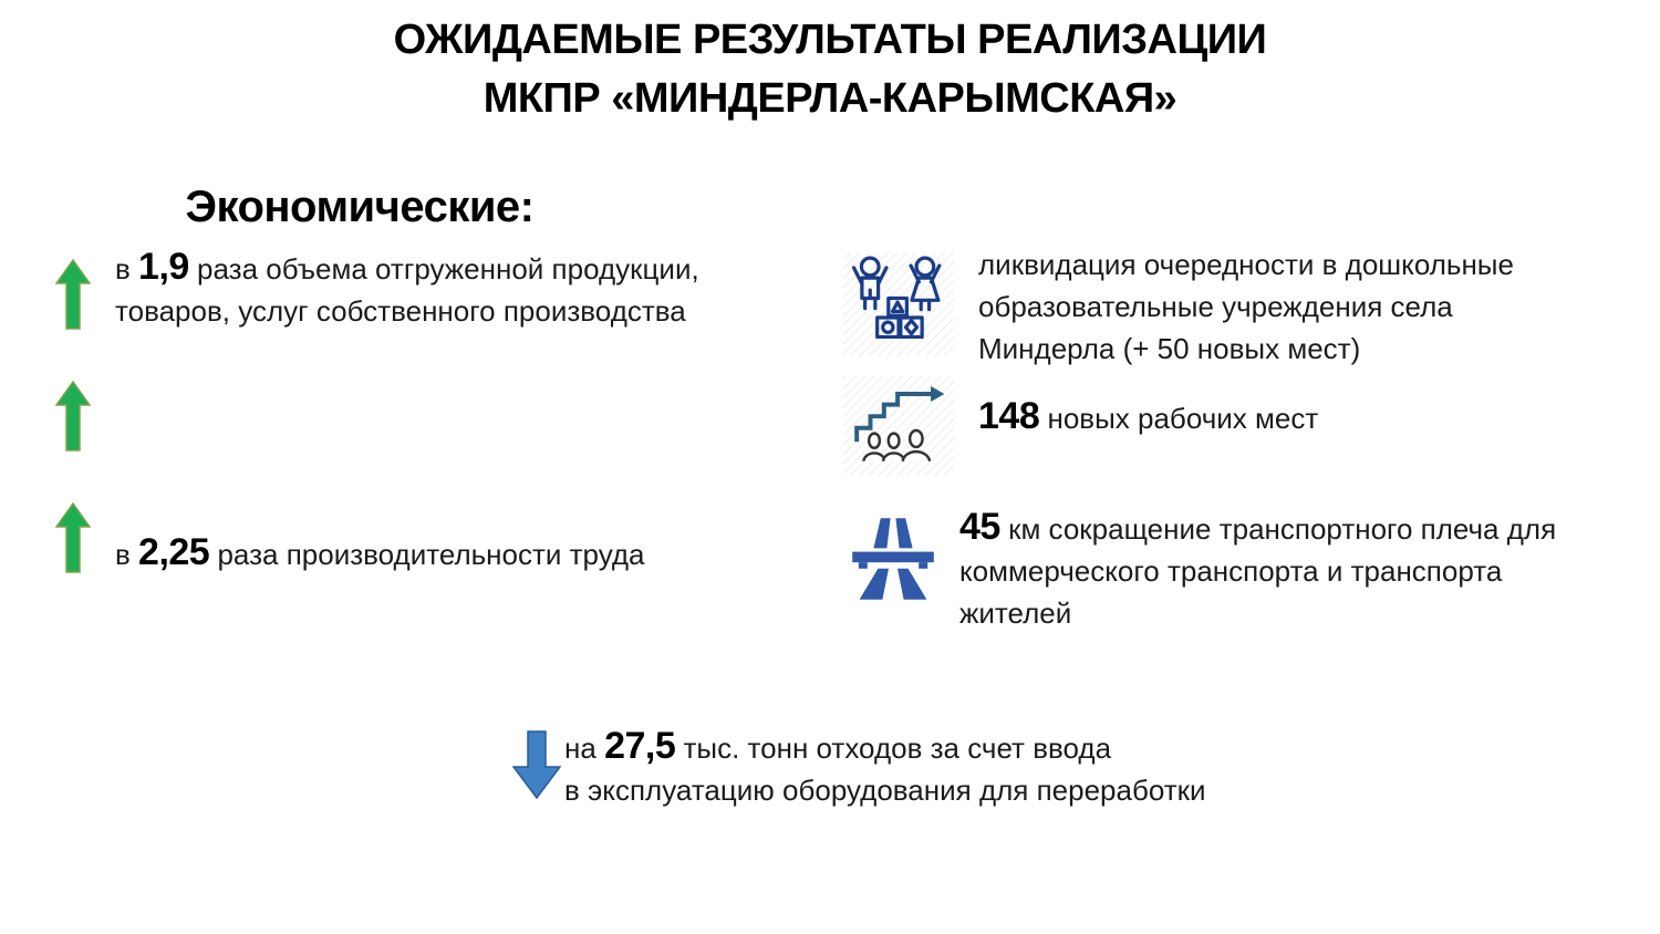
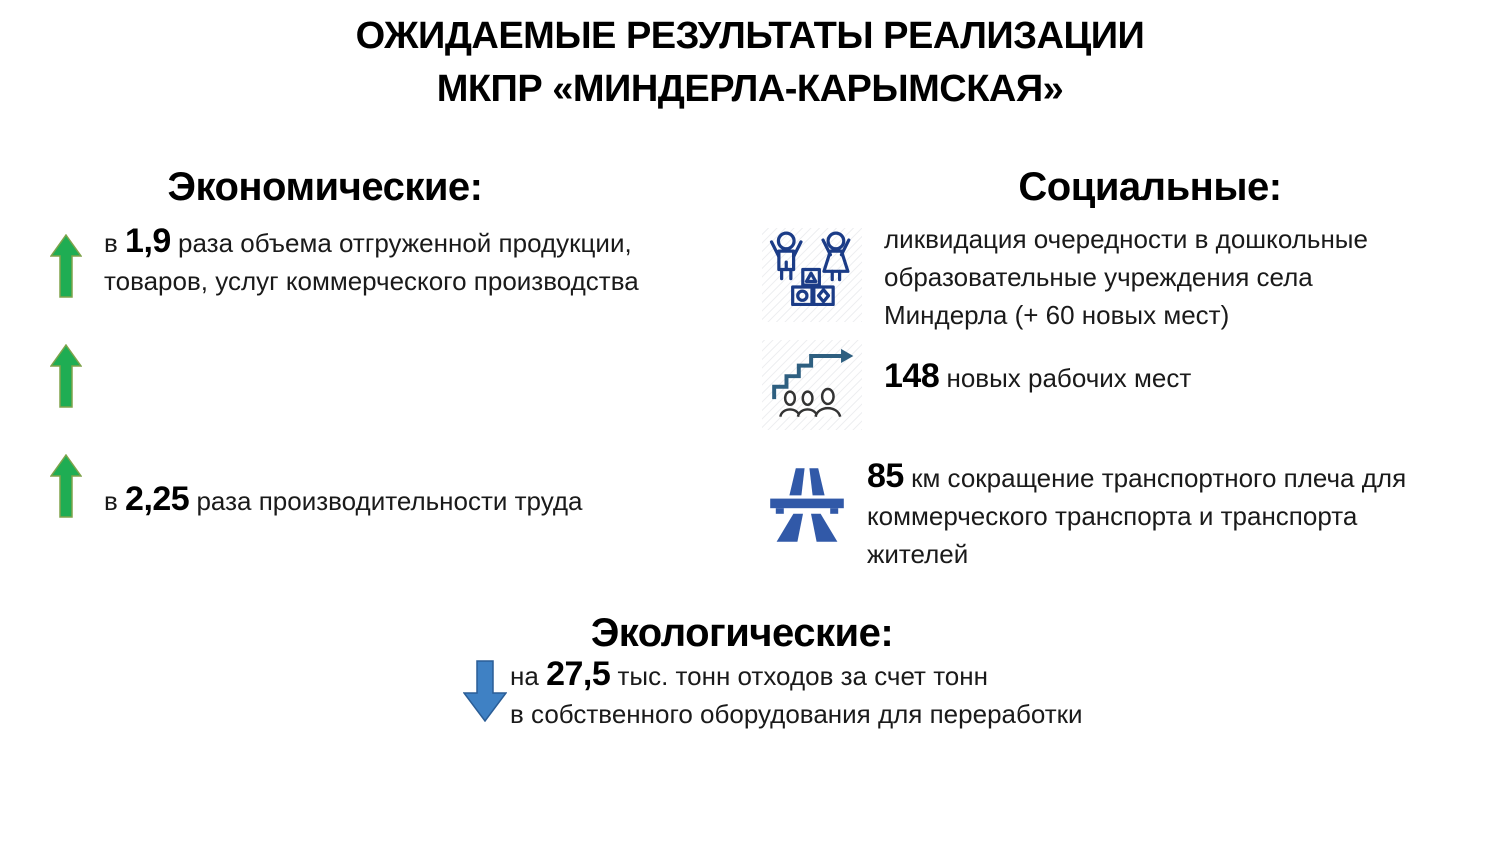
  ОЖИДАЕМЫЕ РЕЗУЛЬТАТЫ РЕАЛИЗАЦИИ
  МКПР «МИНДЕРЛА-КАРЫМСКАЯ»
  Экономические:
+ Социальные:
+ Экологические:
- в 1,9 раза объема отгруженной продукции, товаров, услуг собственного производства
+ в 1,9 раза объема отгруженной продукции, товаров, услуг коммерческого производства
  в 2,25 раза производительности труда
- ликвидация очередности в дошкольные образовательные учреждения села Миндерла (+ 50 новых мест)
+ ликвидация очередности в дошкольные образовательные учреждения села Миндерла (+ 60 новых мест)
  148 новых рабочих мест
- 45 км сокращение транспортного плеча для коммерческого транспорта и транспорта жителей
+ 85 км сокращение транспортного плеча для коммерческого транспорта и транспорта жителей
- на 27,5 тыс. тонн отходов за счет ввода
+ на 27,5 тыс. тонн отходов за счет тонн
- в эксплуатацию оборудования для переработки
+ в собственного оборудования для переработки
